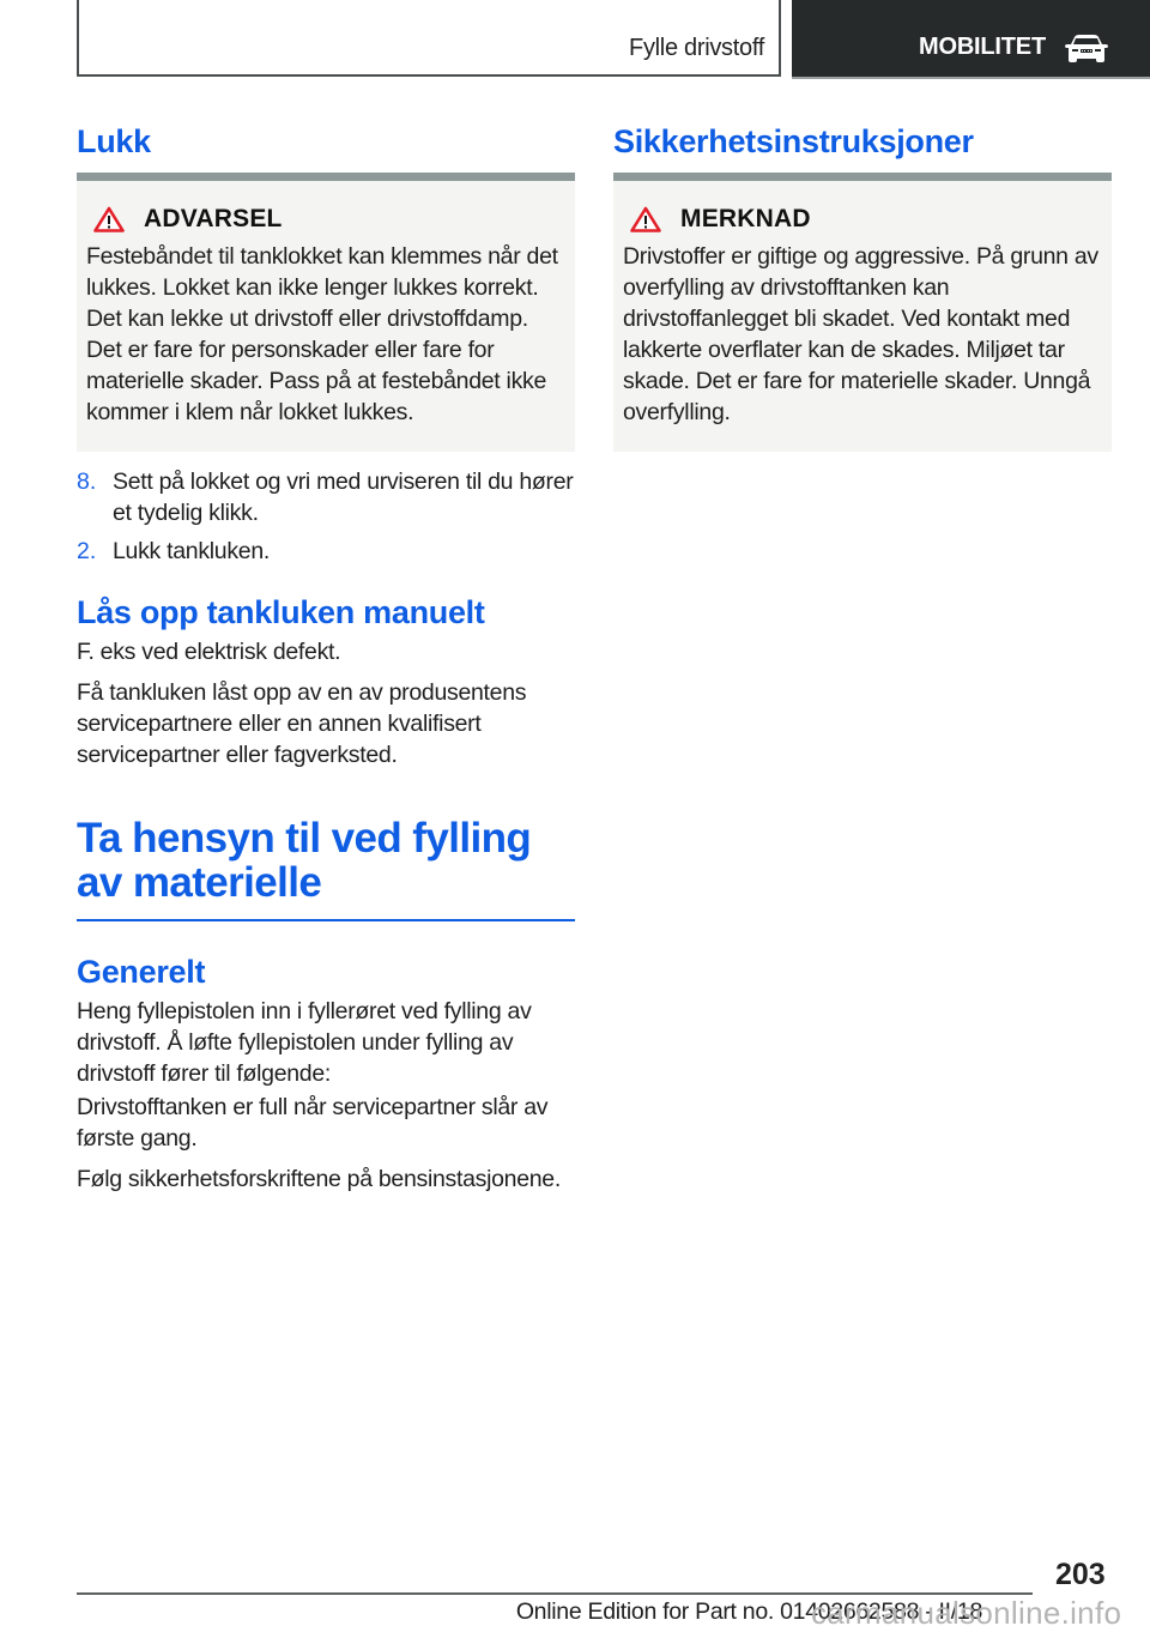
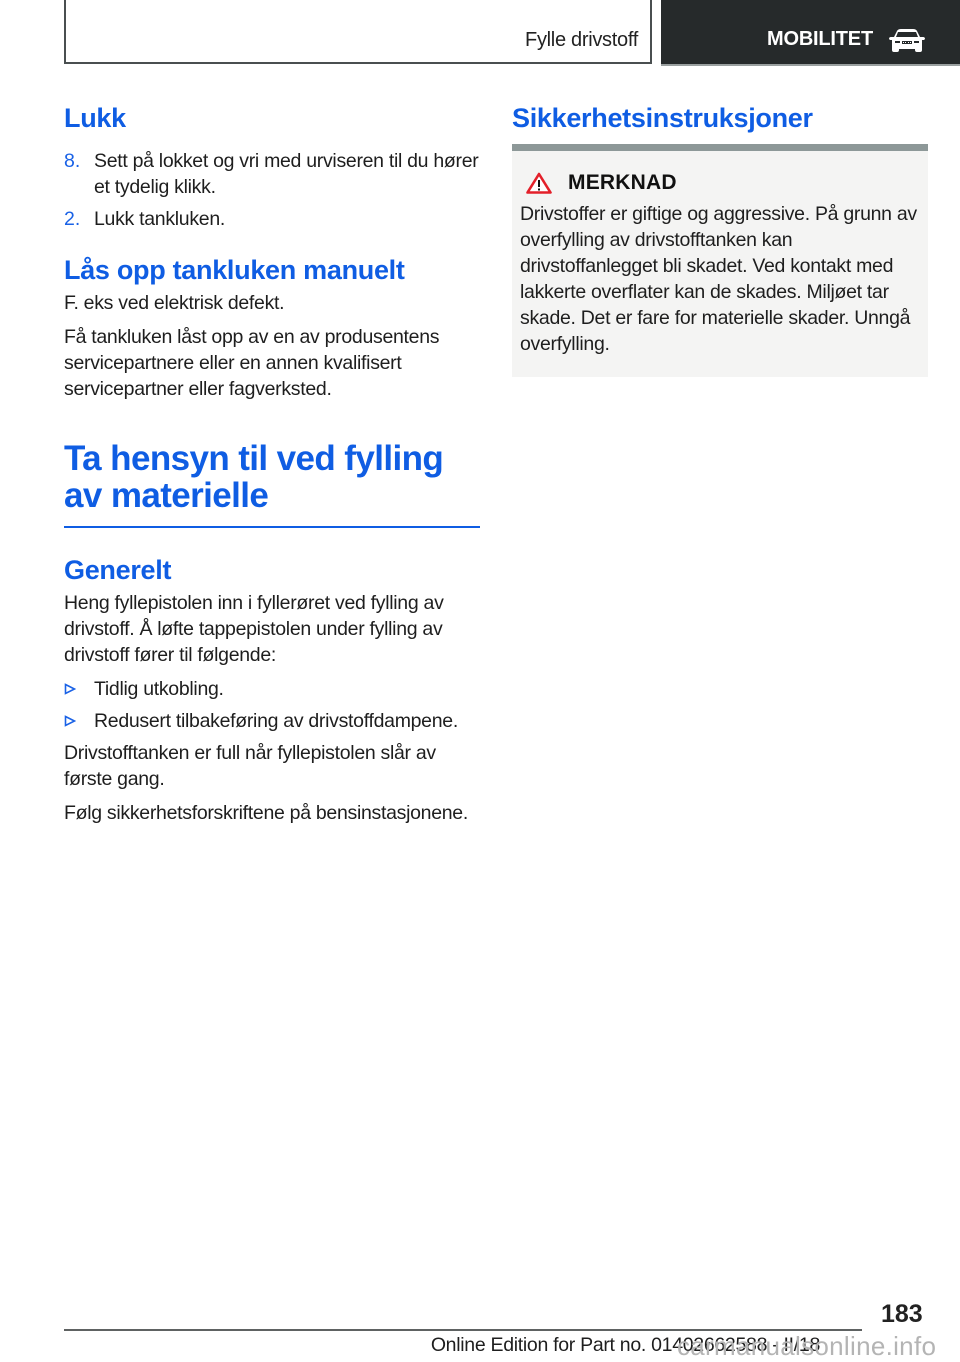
  Fylle drivstoff
  MOBILITET
  Lukk
- ADVARSEL
- Festebåndet til tanklokket kan klemmes når det lukkes. Lokket kan ikke lenger lukkes korrekt. Det kan lekke ut drivstoff eller drivstoffdamp. Det er fare for personskader eller fare for materielle skader. Pass på at festebåndet ikke kommer i klem når lokket lukkes.
  8.
  Sett på lokket og vri med urviseren til du hører et tydelig klikk.
  2.
  Lukk tankluken.
  Lås opp tankluken manuelt
  F. eks ved elektrisk defekt.
  Få tankluken låst opp av en av produsentens servicepartnere eller en annen kvalifisert servicepartner eller fagverksted.
  Ta hensyn til ved fylling av materielle
  Generelt
- Heng fyllepistolen inn i fyllerøret ved fylling av drivstoff. Å løfte fyllepistolen under fylling av drivstoff fører til følgende:
+ Heng fyllepistolen inn i fyllerøret ved fylling av drivstoff. Å løfte tappepistolen under fylling av drivstoff fører til følgende:
+ Tidlig utkobling.
+ Redusert tilbakeføring av drivstoffdampene.
- Drivstofftanken er full når servicepartner slår av første gang.
+ Drivstofftanken er full når fyllepistolen slår av første gang.
  Følg sikkerhetsforskriftene på bensinstasjonene.
  Sikkerhetsinstruksjoner
  MERKNAD
  Drivstoffer er giftige og aggressive. På grunn av overfylling av drivstofftanken kan drivstoffanlegget bli skadet. Ved kontakt med lakkerte overflater kan de skades. Miljøet tar skade. Det er fare for materielle skader. Unngå overfylling.
- 203
+ 183
  Online Edition for Part no. 01402662588 - II/18
  carmanualsonline.info
